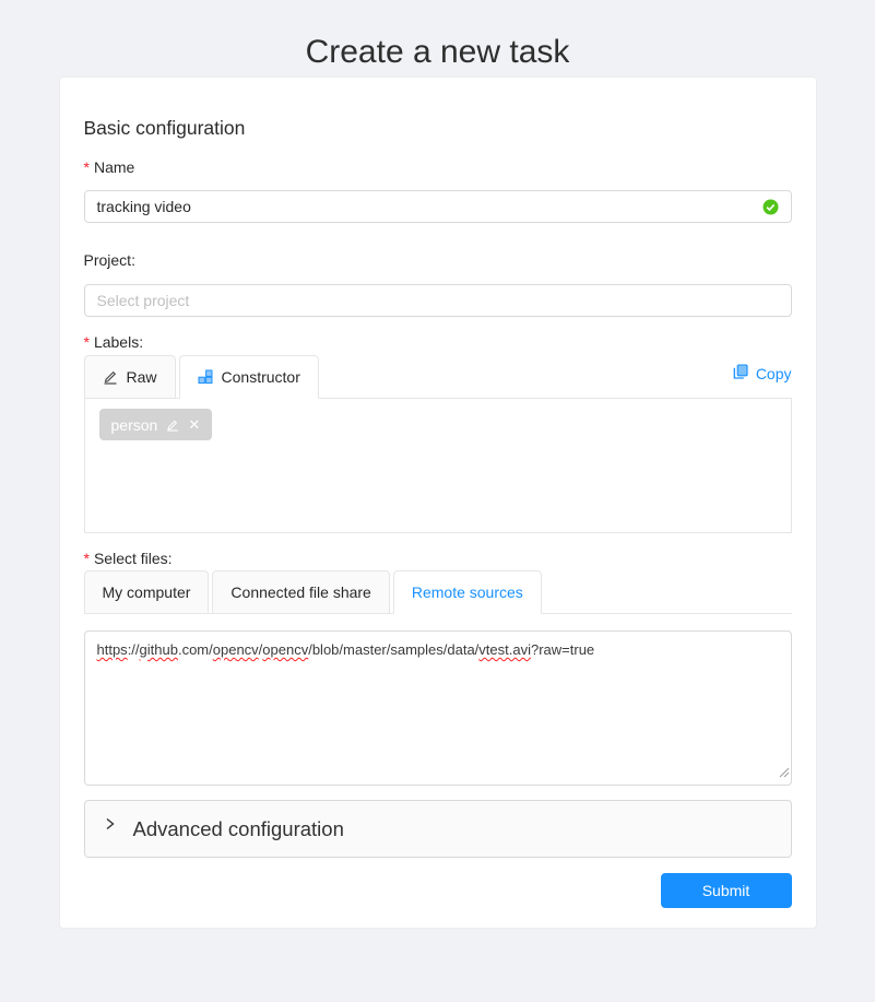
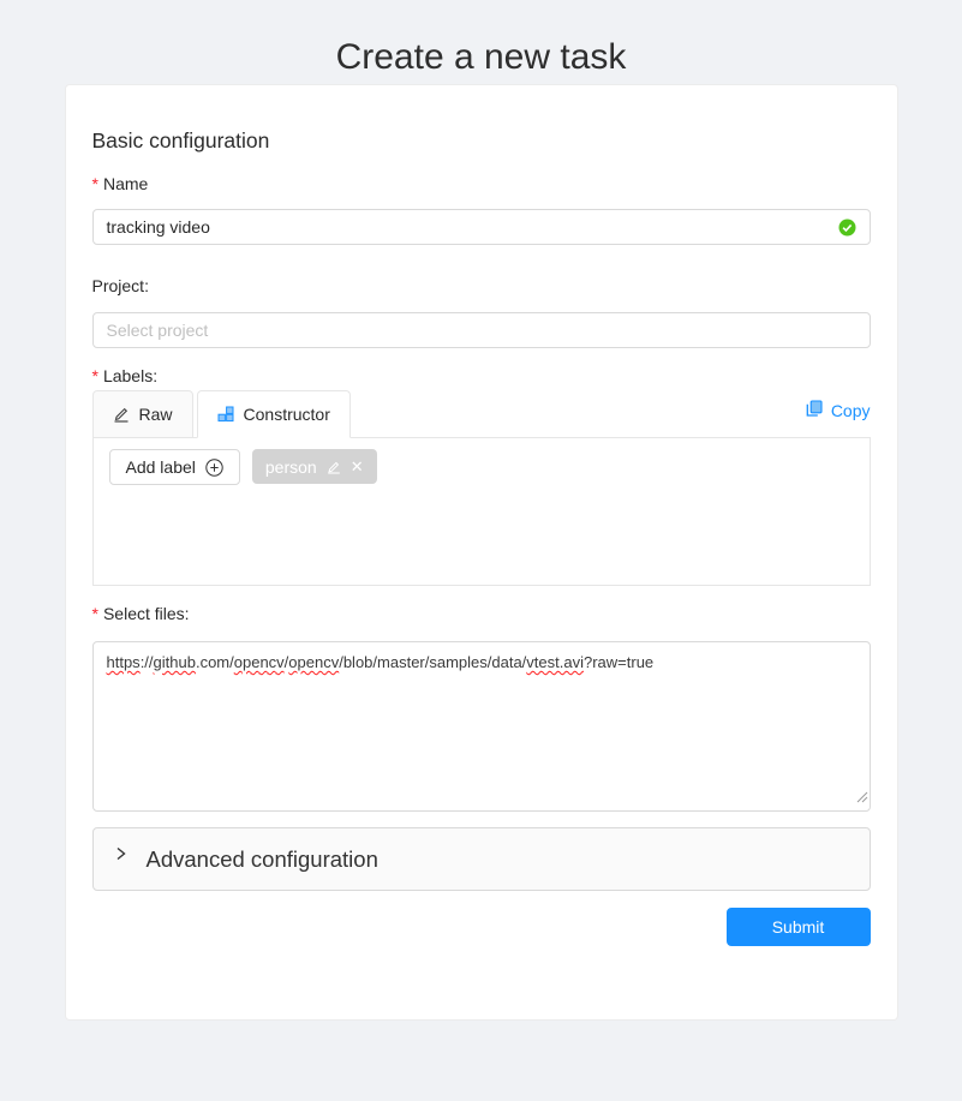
  Create a new task
  Basic configuration
  * Name
  tracking video
  Project:
  Select project
  * Labels:
  Raw
  Constructor
  Copy
+ Add label
  person
  ✕
  * Select files:
- My computer
- Connected file share
- Remote sources
  https://github.com/opencv/opencv/blob/master/samples/data/vtest.avi?raw=true
  Advanced configuration
  Submit
